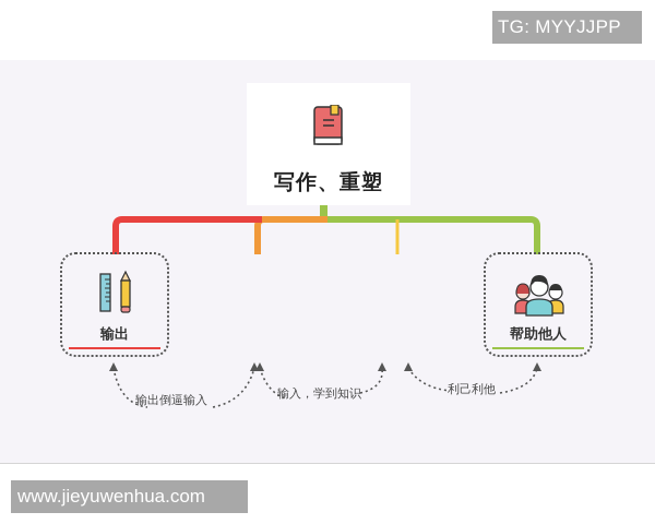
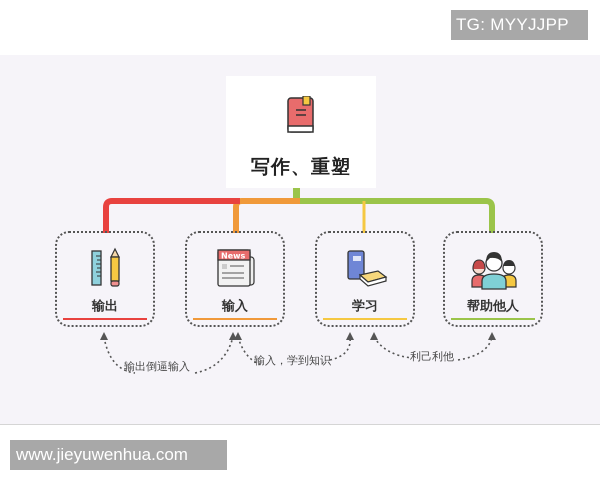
  TG: MYYJJPP
  写作、重塑
  输出
+ News
+ 输入
+ 学习
  帮助他人
  输出倒逼输入
  输入，学到知识
  利己利他
  www.jieyuwenhua.com
